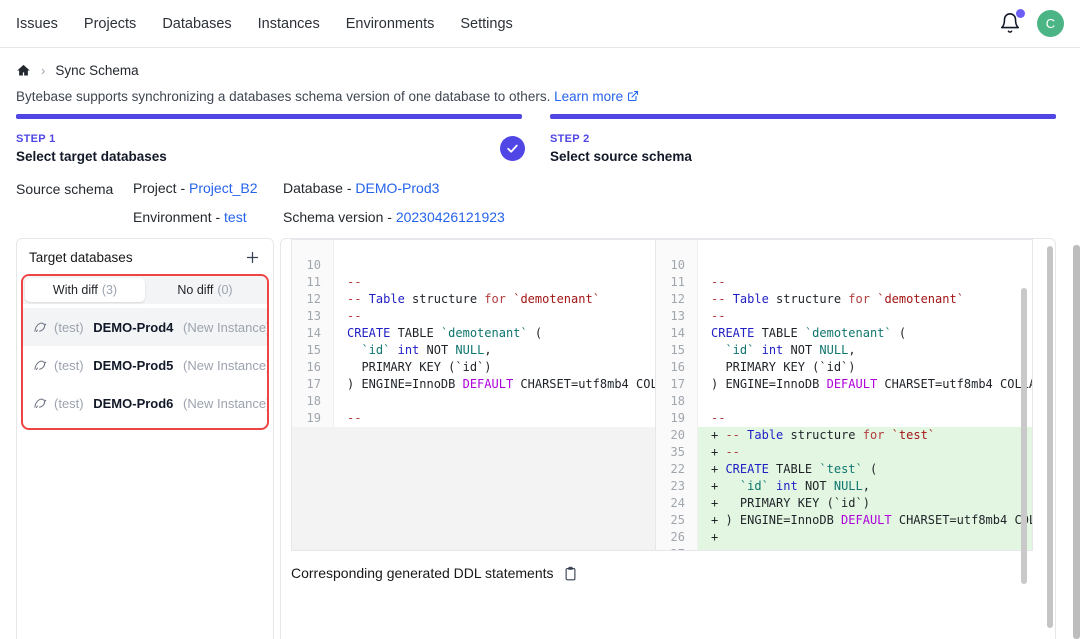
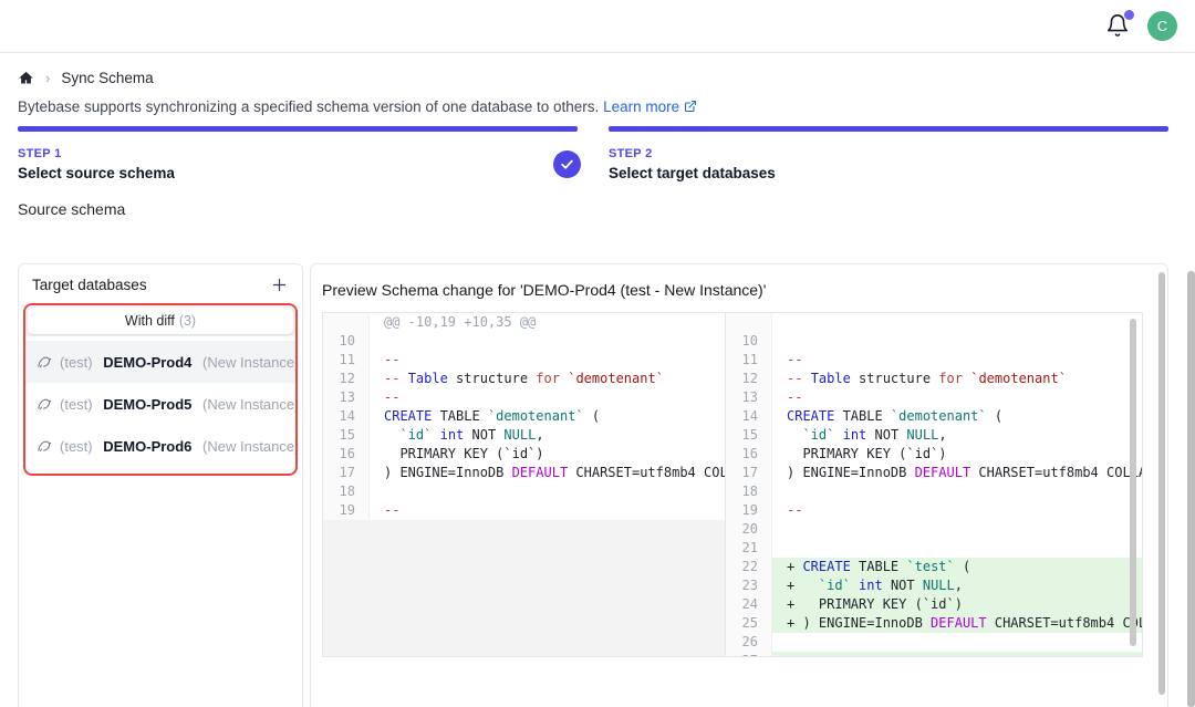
- Issues
- Projects
- Databases
- Instances
- Environments
- Settings
  C
  ›
  Sync Schema
- Bytebase supports synchronizing a databases schema version of one database to others. Learn more
+ Bytebase supports synchronizing a specified schema version of one database to others. Learn more
  STEP 1
- Select target databases
+ Select source schema
  STEP 2
- Select source schema
+ Select target databases
  Source schema
- Project - Project_B2
- Database - DEMO-Prod3
- Environment - test
- Schema version - 20230426121923
  Target databases
  With diff
  (3)
- No diff
- (0)
  (test)
  DEMO-Prod4
  (New Instance
  (test)
  DEMO-Prod5
  (New Instance
  (test)
  DEMO-Prod6
  (New Instance
+ Preview Schema change for 'DEMO-Prod4 (test - New Instance)'
+ @@ -10,19 +10,35 @@
  10
  11
  --
  12
  -- Table structure for `demotenant`
  13
  --
  14
  CREATE TABLE `demotenant` (
  15
  `id` int NOT NULL,
  16
  PRIMARY KEY (`id`)
  17
  ) ENGINE=InnoDB DEFAULT CHARSET=utf8mb4 COL
  18
  19
  --
  10
  11
  --
  12
  -- Table structure for `demotenant`
  13
  --
  14
  CREATE TABLE `demotenant` (
  15
  `id` int NOT NULL,
  16
  PRIMARY KEY (`id`)
  17
  ) ENGINE=InnoDB DEFAULT CHARSET=utf8mb4 COL
  18
  19
  --
  20
- + -- Table structure for `test`
- 35
+ 21
- + --
  22
  + CREATE TABLE `test` (
  23
  + `id` int NOT NULL,
  24
  + PRIMARY KEY (`id`)
  25
  + ) ENGINE=InnoDB DEFAULT CHARSET=utf8mb4 C
  26
- +
- Corresponding generated DDL statements
